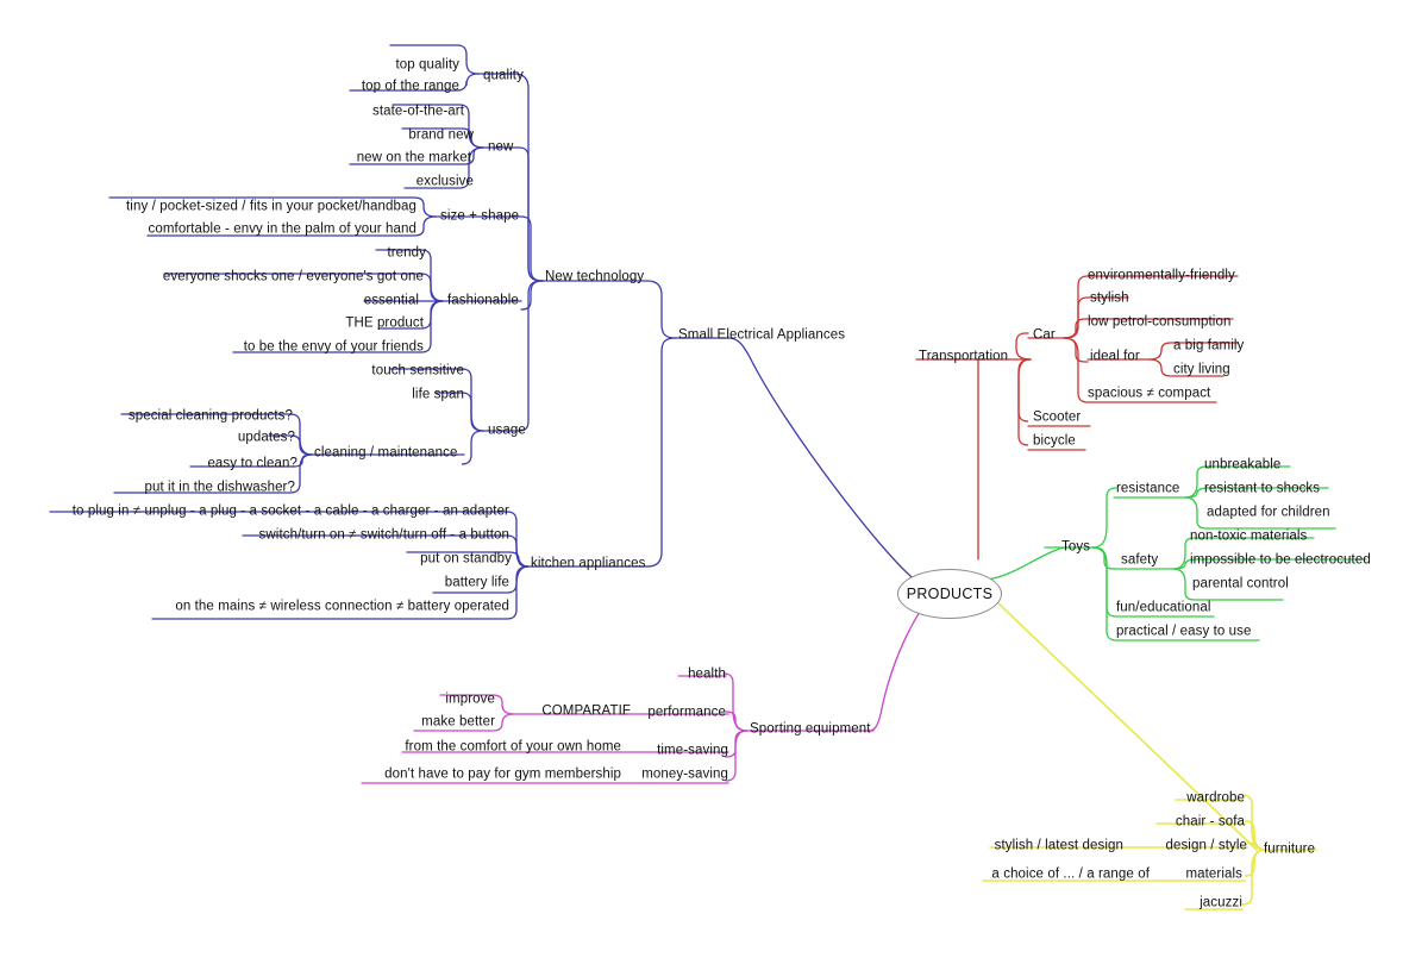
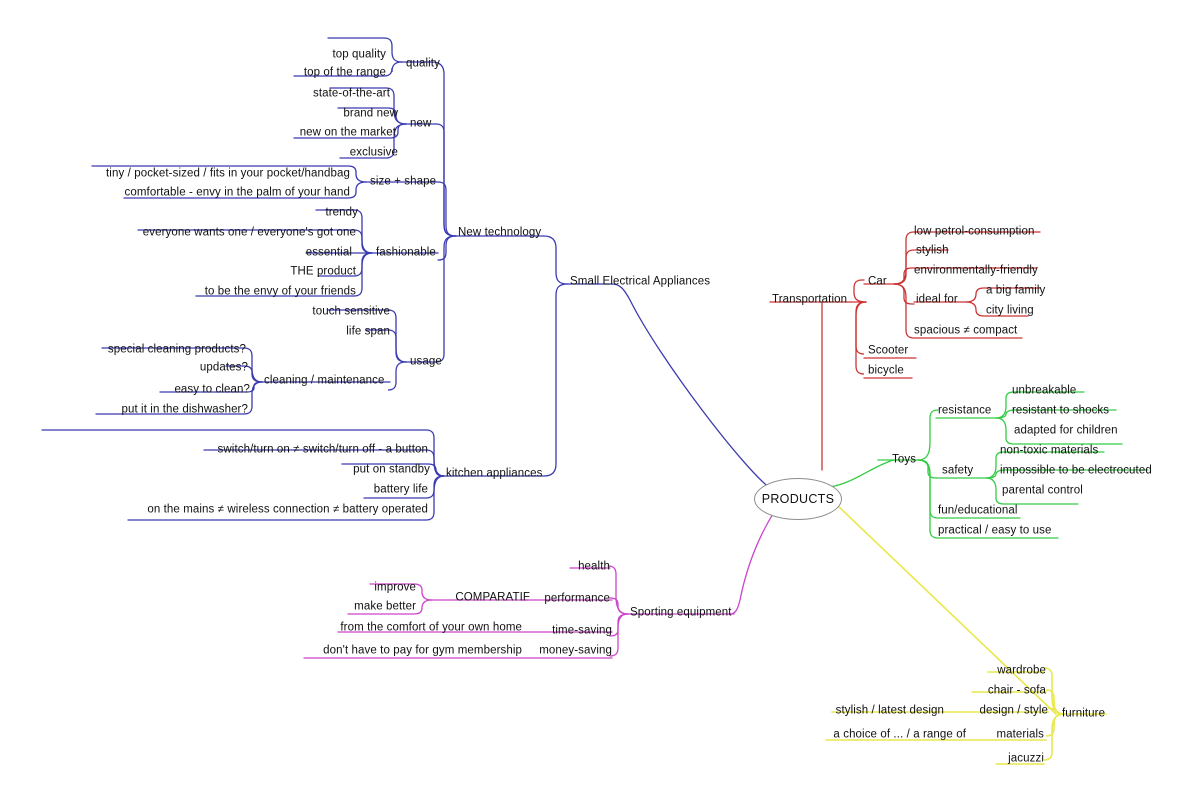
  PRODUCTS
  Small Electrical Appliances
  New technology
  kitchen appliances
  quality
  top quality
  top of the range
  new
  state-of-the-art
  brand new
  new on the market
  exclusive
  size + shape
  tiny / pocket-sized / fits in your pocket/handbag
  comfortable - envy in the palm of your hand
  fashionable
  trendy
- everyone shocks one / everyone's got one
+ everyone wants one / everyone's got one
  essential
  THE product
  to be the envy of your friends
  usage
  touch sensitive
  life span
  cleaning / maintenance
  special cleaning products?
  updates?
  easy to clean?
  put it in the dishwasher?
- to plug in ≠ unplug - a plug - a socket - a cable - a charger - an adapter
  switch/turn on ≠ switch/turn off - a button
  put on standby
  battery life
  on the mains ≠ wireless connection ≠ battery operated
  Transportation
  Car
- environmentally-friendly
+ low petrol-consumption
  stylish
- low petrol-consumption
+ environmentally-friendly
  ideal for
  a big family
  city living
  spacious ≠ compact
  Scooter
  bicycle
  Toys
  resistance
  unbreakable
  resistant to shocks
  adapted for children
  safety
  non-toxic materials
  impossible to be electrocuted
  parental control
  fun/educational
  practical / easy to use
  Sporting equipment
  health
  performance
  time-saving
  money-saving
  COMPARATIF
  improve
  make better
  from the comfort of your own home
  don't have to pay for gym membership
  furniture
  wardrobe
  chair - sofa
  design / style
  materials
  jacuzzi
  stylish / latest design
  a choice of ... / a range of
